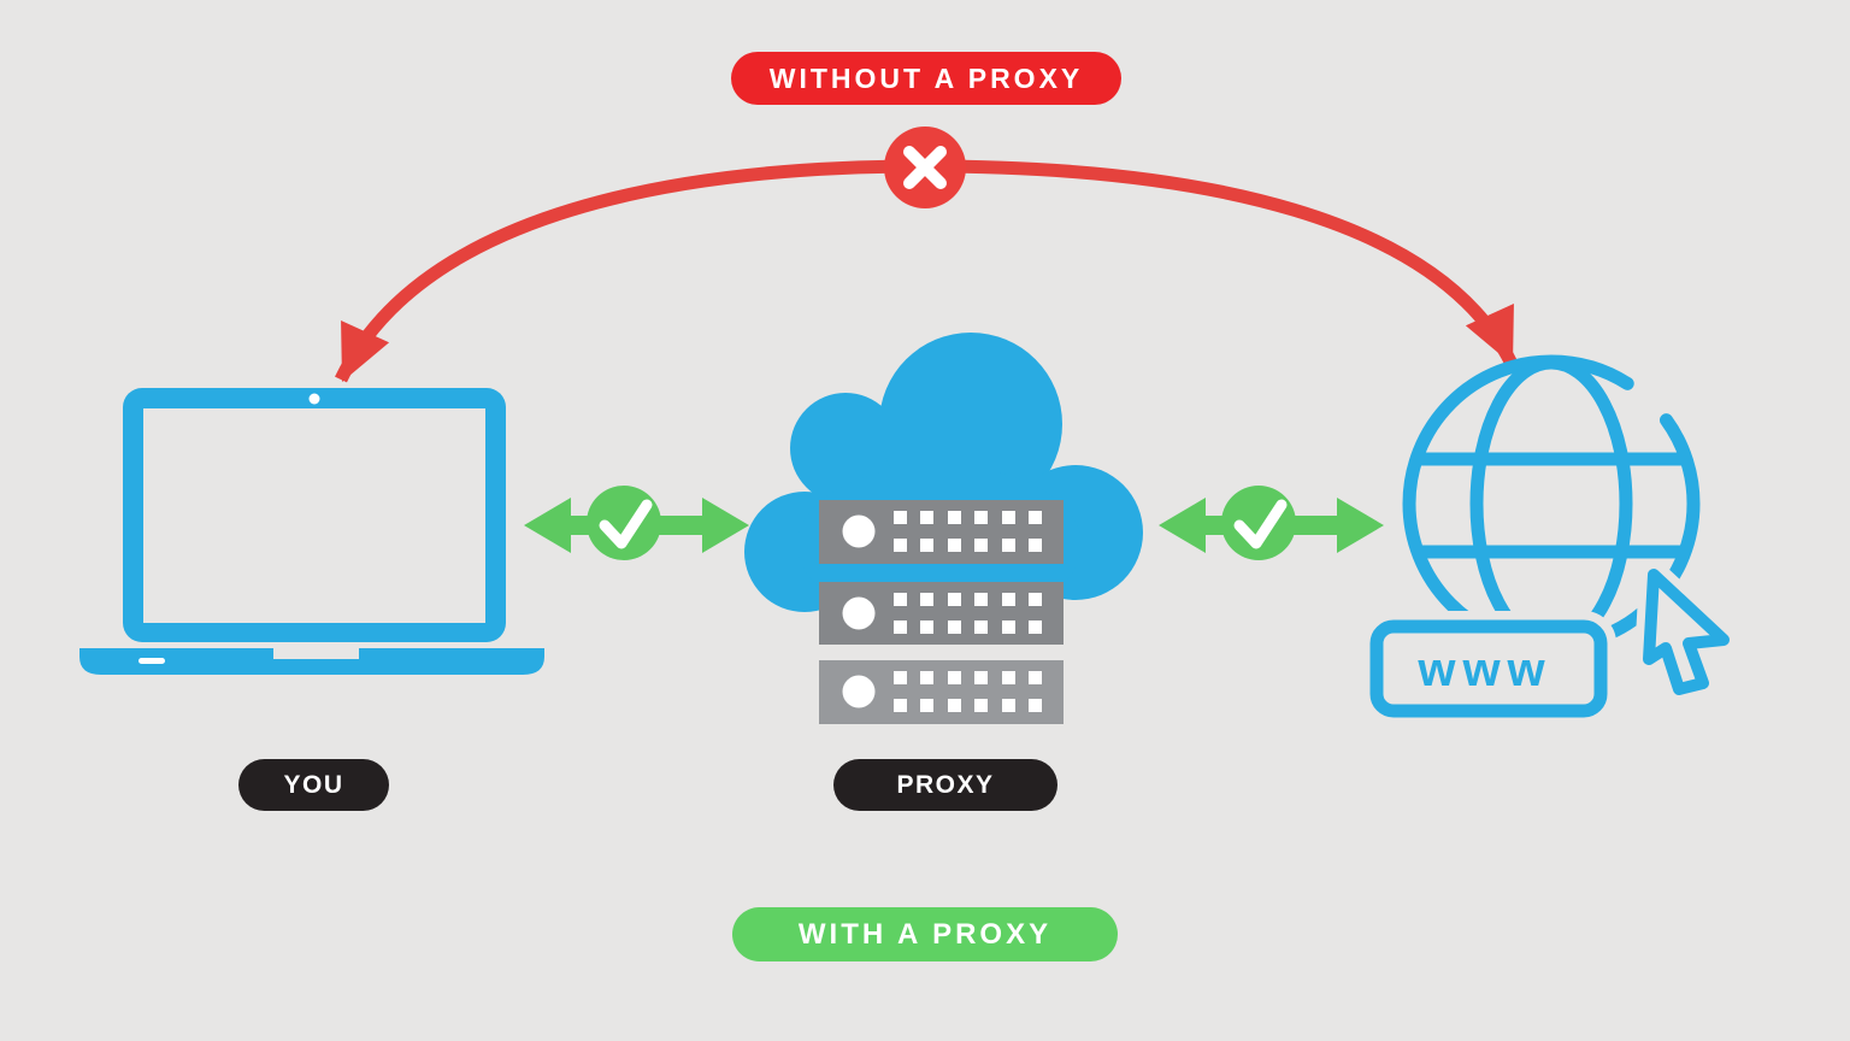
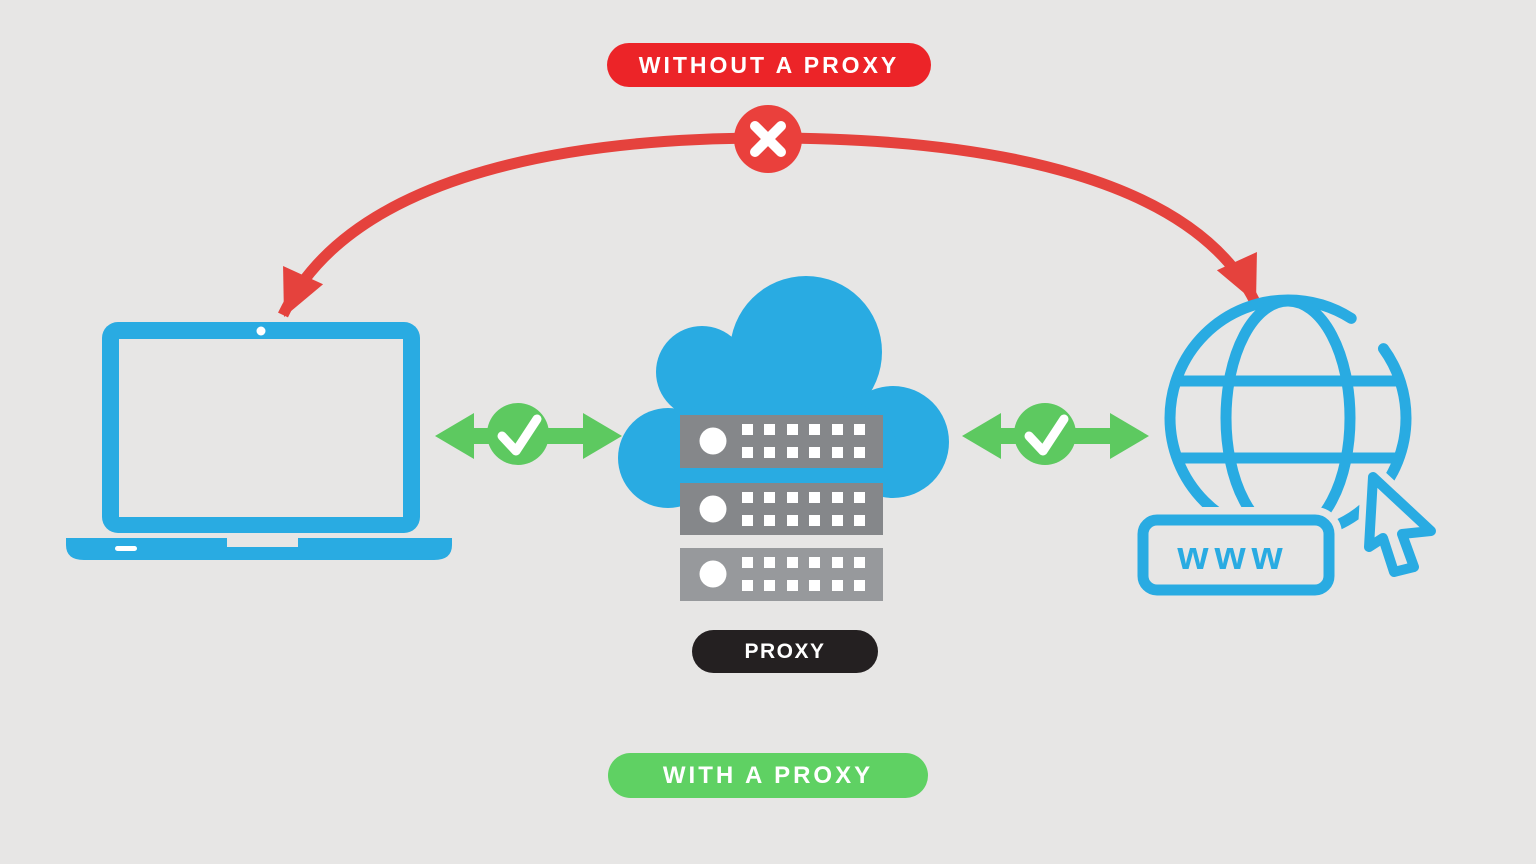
  www
  WITHOUT A PROXY
- YOU
  PROXY
  WITH A PROXY
